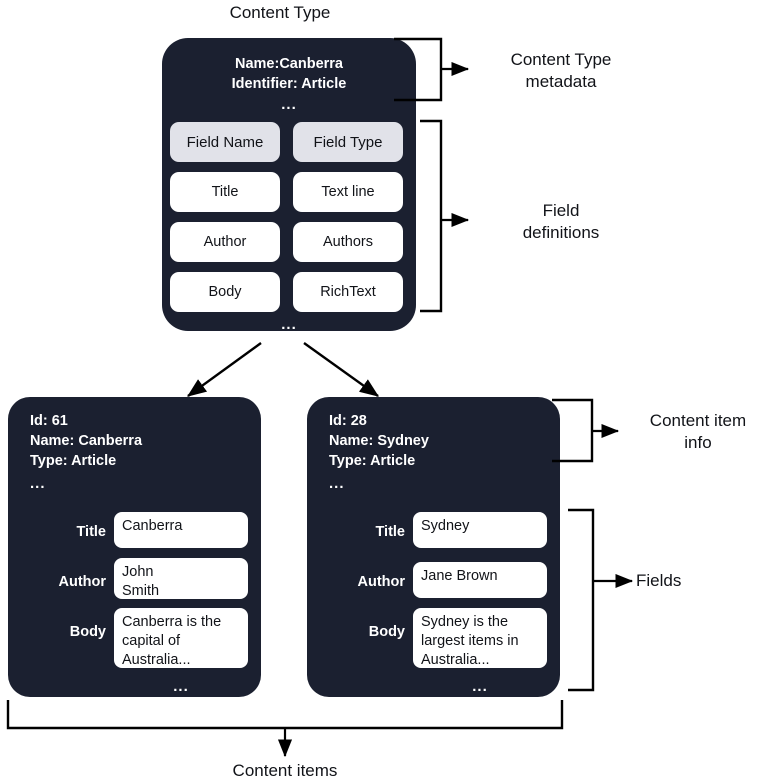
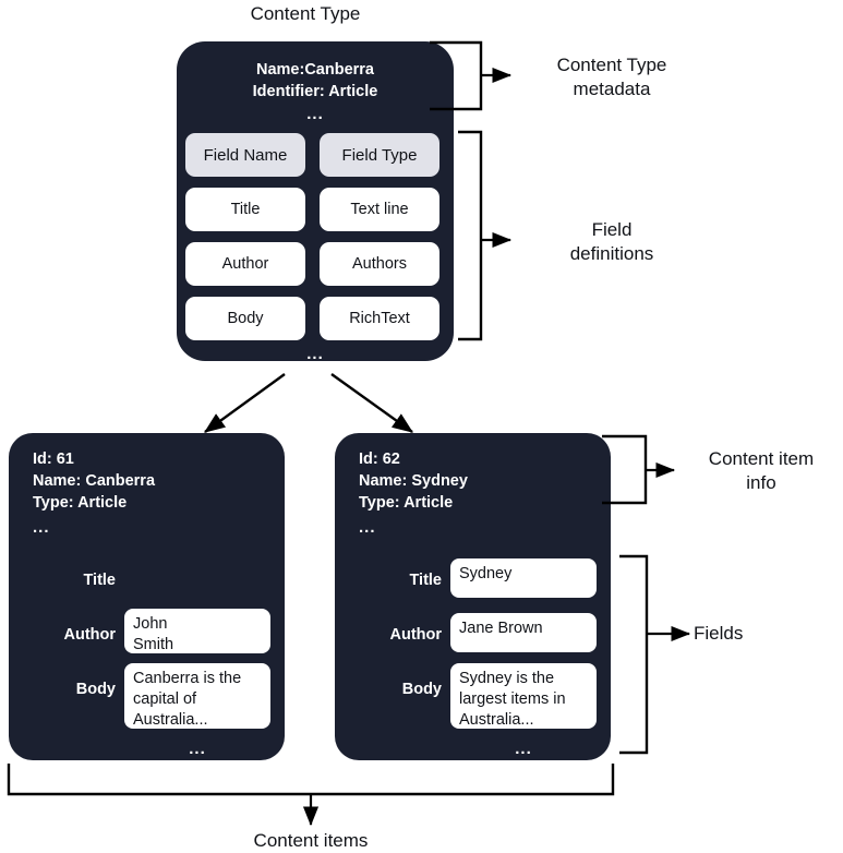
  Content Type
  Name:Canberra
  Identifier: Article
  ...
  Field Name
  Field Type
  Title
  Text line
  Author
  Authors
  Body
  RichText
  ...
  Content Type
  metadata
  Field
  definitions
  Id: 61
  Name: Canberra
  Type: Article
  ...
  Title
- Canberra
  Author
  John
  Smith
  Body
  Canberra is the capital of Australia...
  ...
- Id: 28
+ Id: 62
  Name: Sydney
  Type: Article
  ...
  Title
  Sydney
  Author
  Jane Brown
  Body
  Sydney is the largest items in Australia...
  ...
  Content item
  info
  Fields
  Content items
